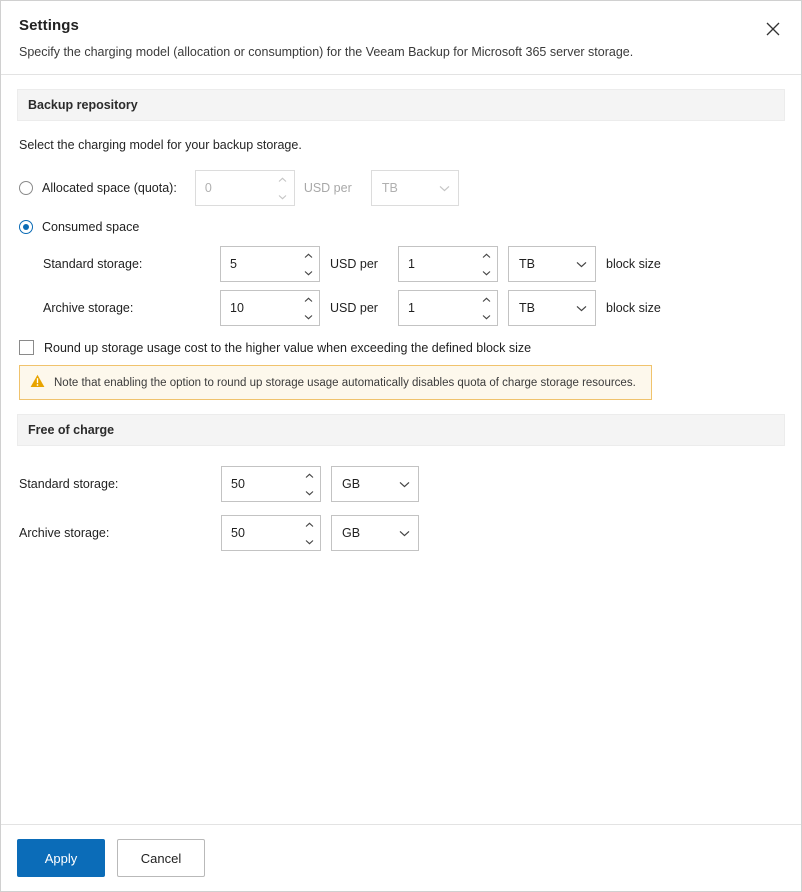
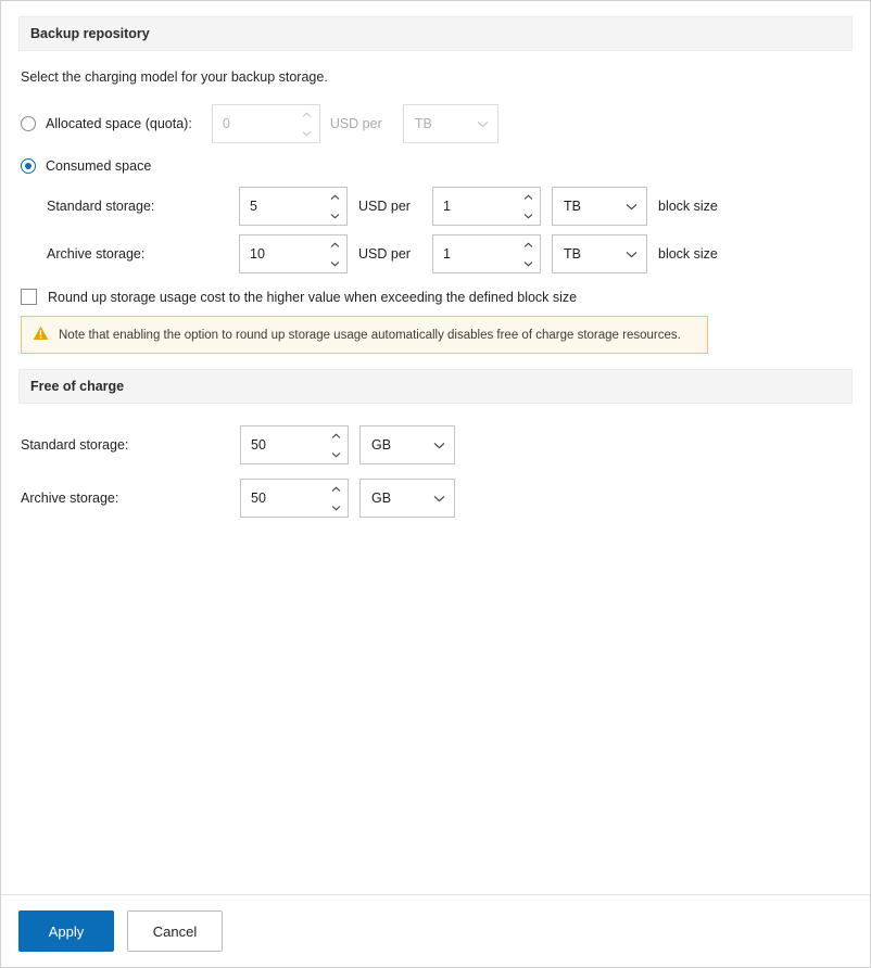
- Settings
- Specify the charging model (allocation or consumption) for the Veeam Backup for Microsoft 365 server storage.
  Backup repository
  Select the charging model for your backup storage.
  Allocated space (quota):
  0
  USD per
  TB
  Consumed space
  Standard storage:
  5
  USD per
  1
  TB
  block size
  Archive storage:
  10
  USD per
  1
  TB
  block size
  Round up storage usage cost to the higher value when exceeding the defined block size
- Note that enabling the option to round up storage usage automatically disables quota of charge storage resources.
+ Note that enabling the option to round up storage usage automatically disables free of charge storage resources.
  Free of charge
  Standard storage:
  50
  GB
  Archive storage:
  50
  GB
  Apply
  Cancel
